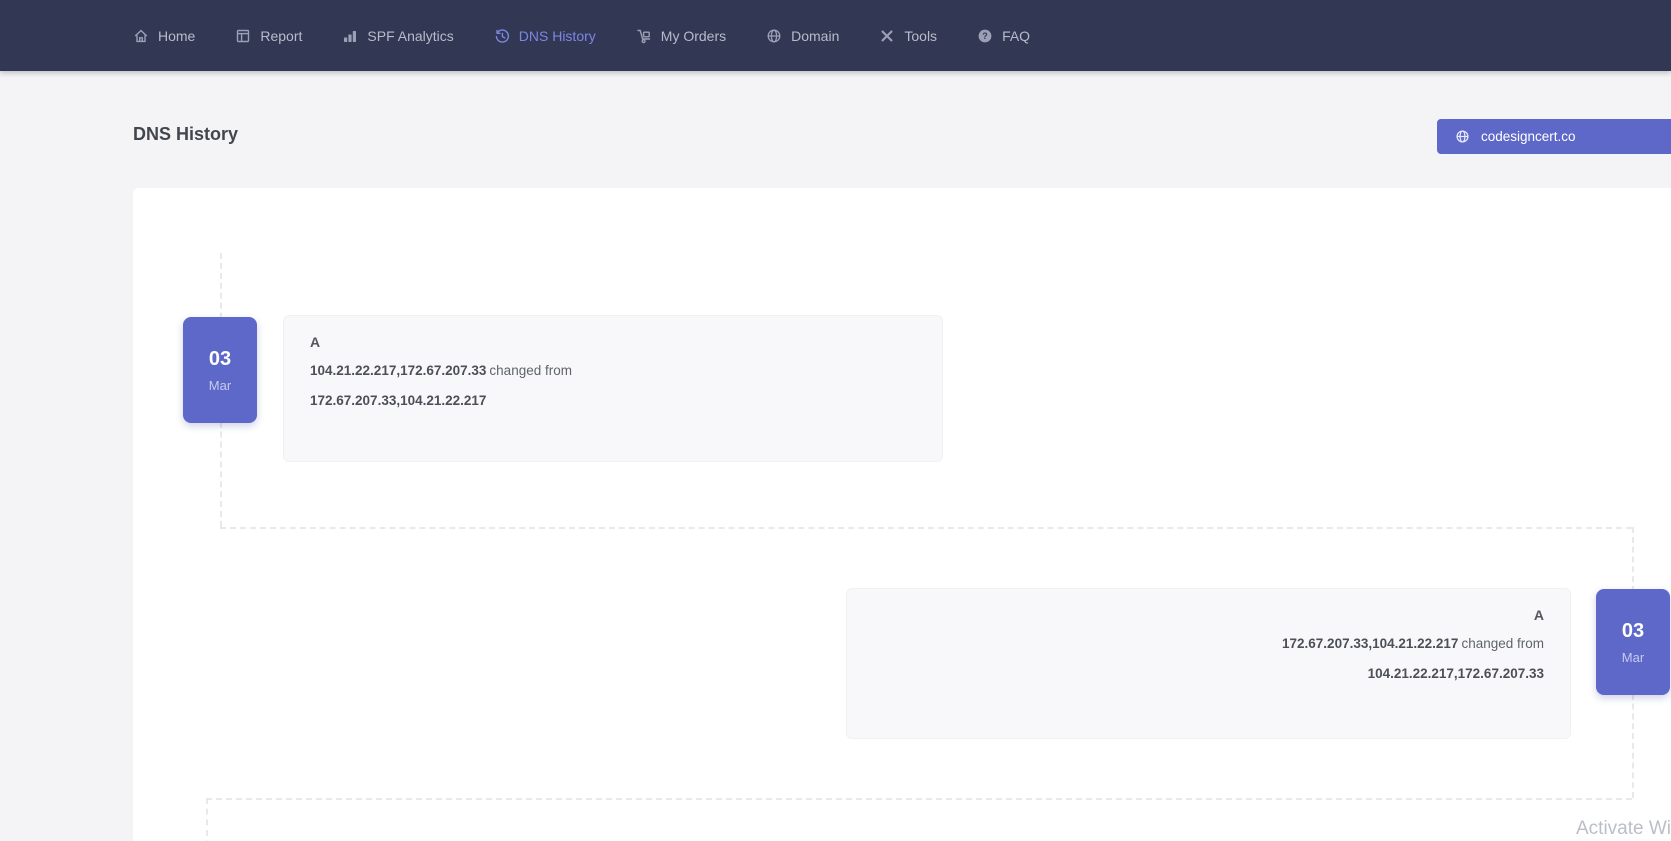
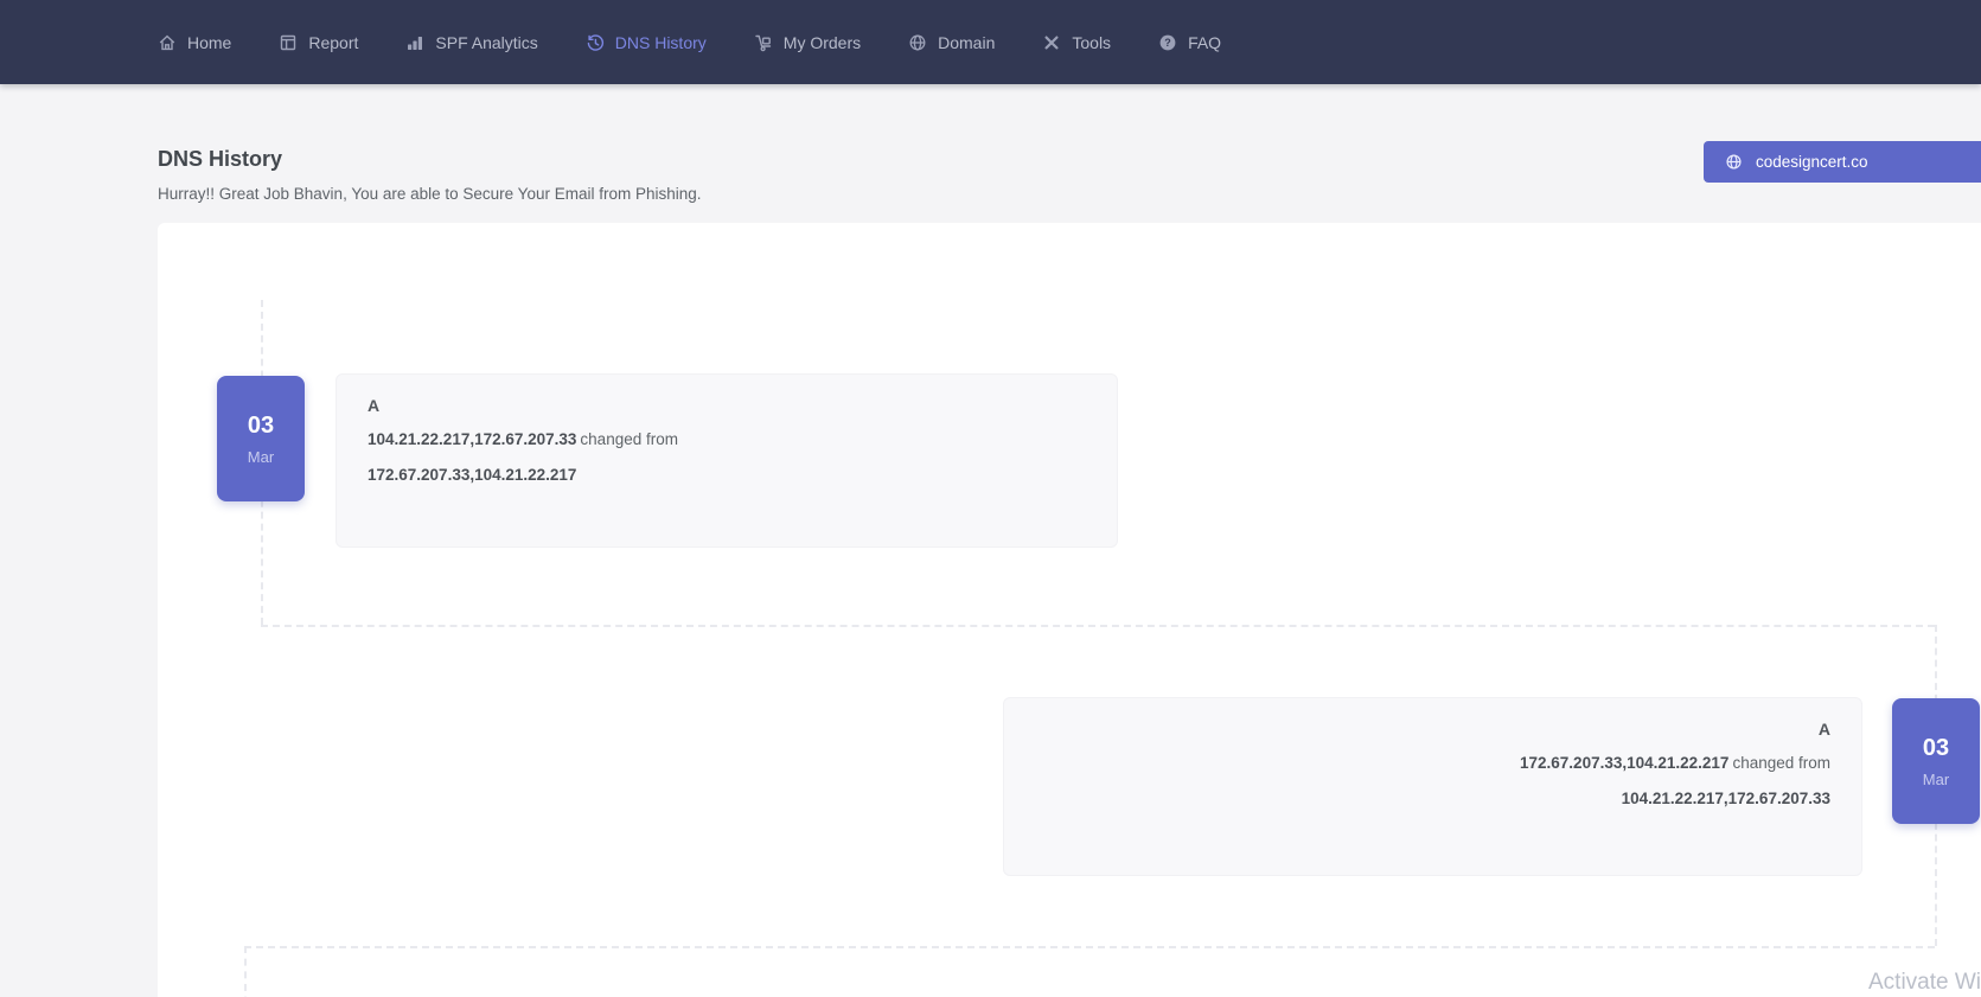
  Home
  Report
  SPF Analytics
  DNS History
  My Orders
  Domain
  Tools
  ?
  FAQ
  DNS History
+ Hurray!! Great Job Bhavin, You are able to Secure Your Email from Phishing.
  codesigncert.co
  03
  Mar
  A
  104.21.22.217,172.67.207.33 changed from
  172.67.207.33,104.21.22.217
  A
  172.67.207.33,104.21.22.217 changed from
  104.21.22.217,172.67.207.33
  03
  Mar
  Activate Wi
